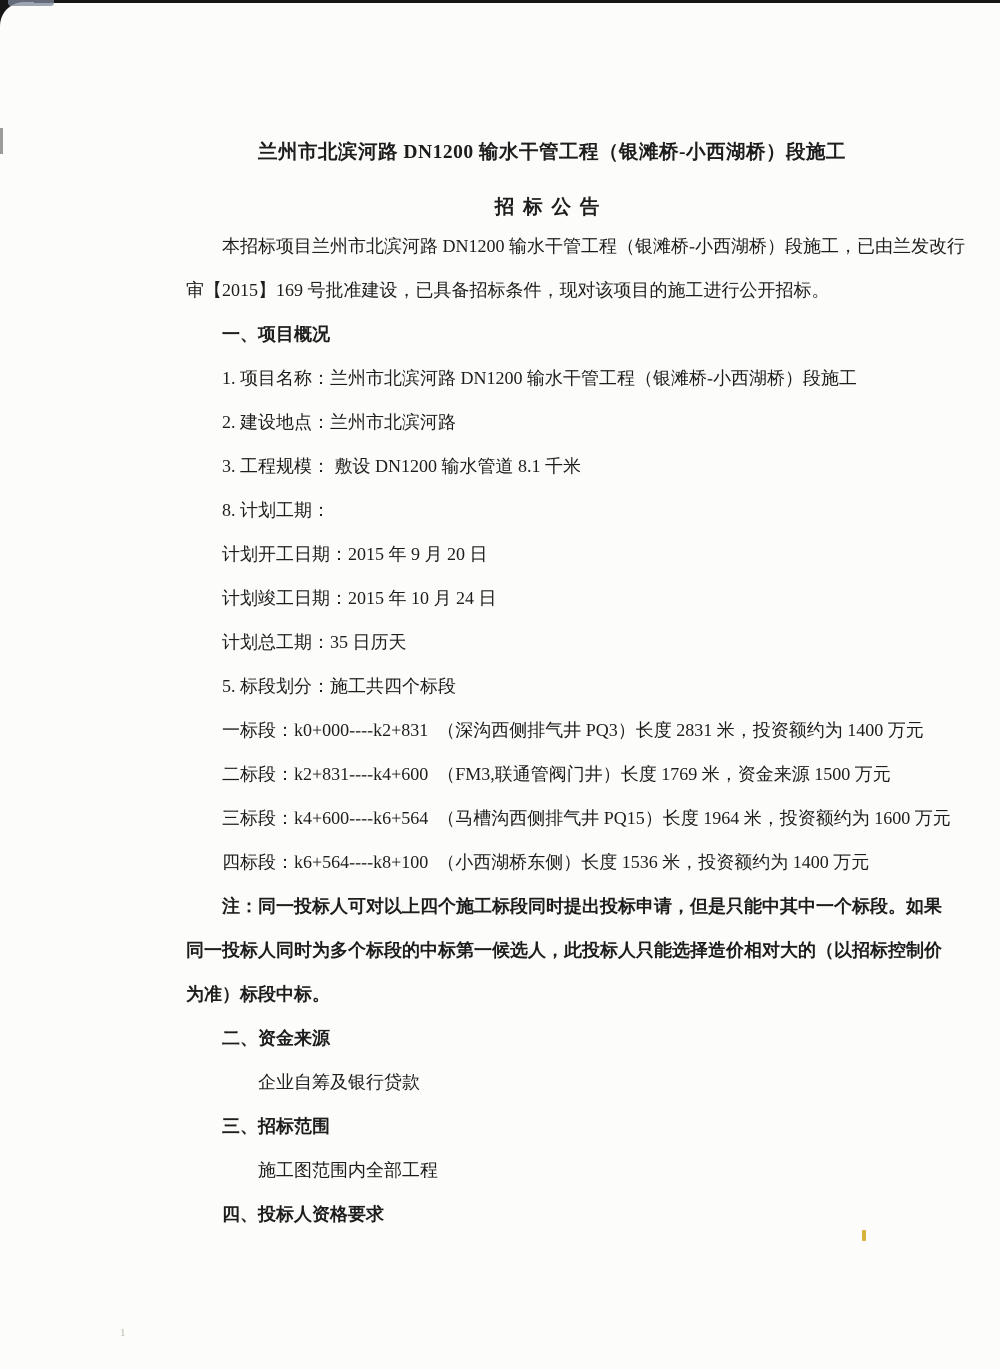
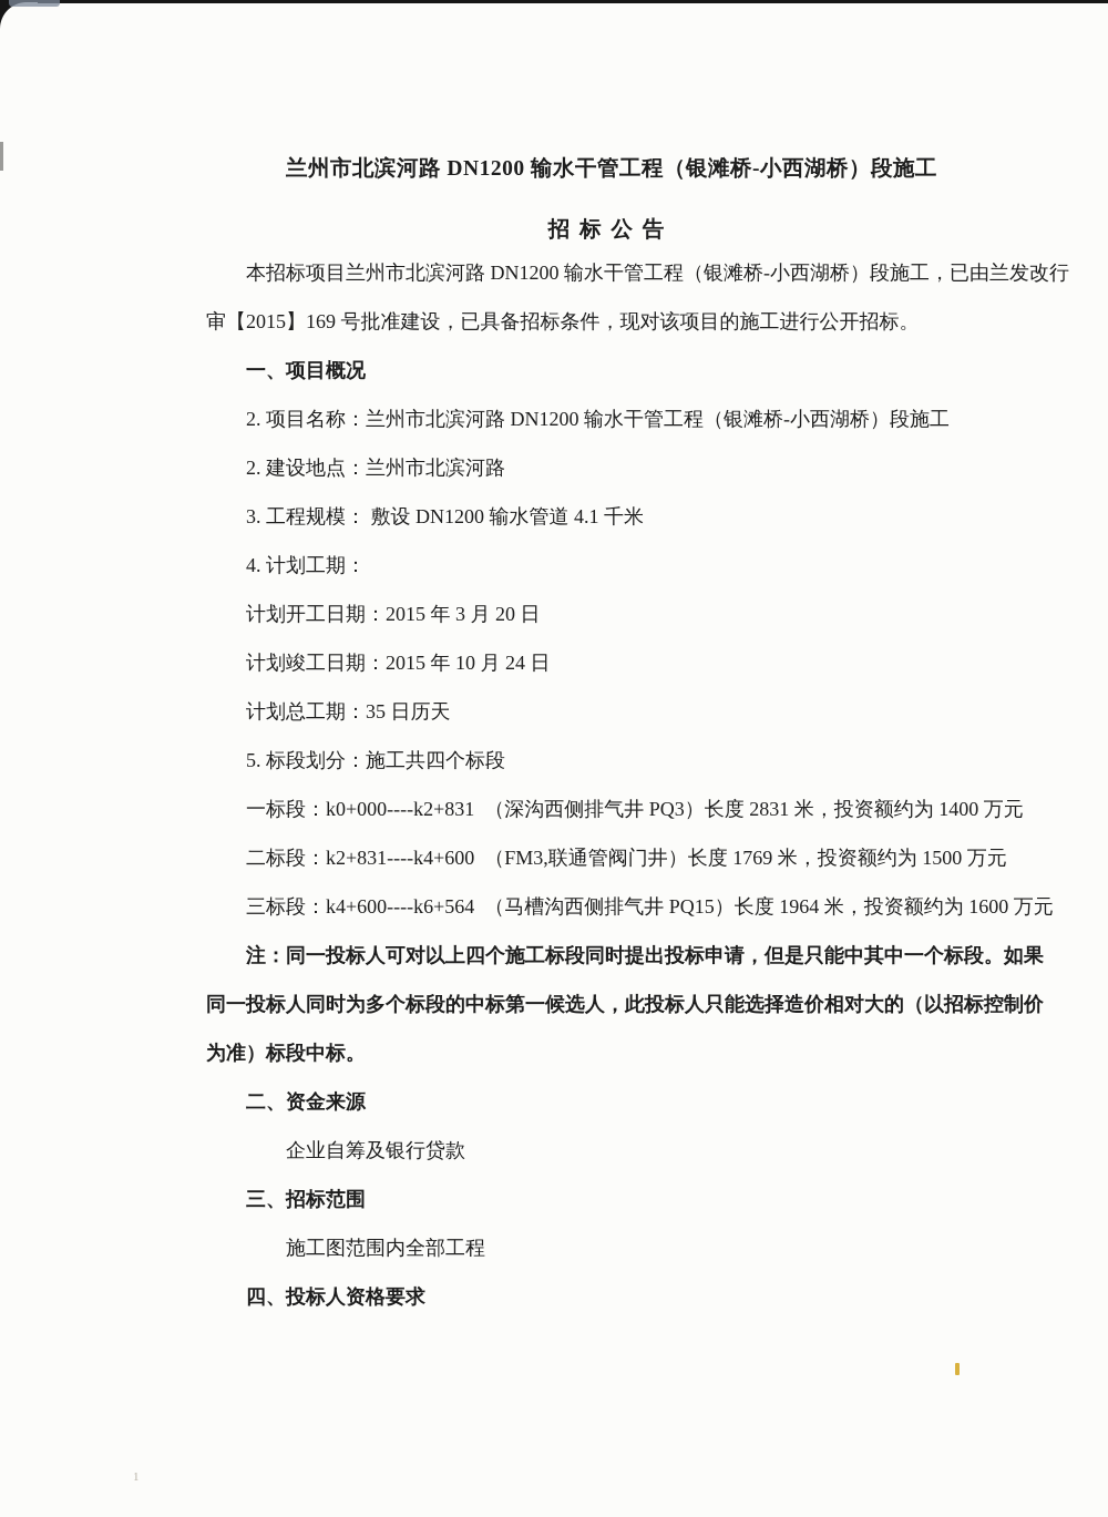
  1
  兰州市北滨河路 DN1200 输水干管工程（银滩桥-小西湖桥）段施工
  招 标 公 告
  本招标项目兰州市北滨河路 DN1200 输水干管工程（银滩桥-小西湖桥）段施工，已由兰发改行
  审【2015】169 号批准建设，已具备招标条件，现对该项目的施工进行公开招标。
  一、项目概况
- 1. 项目名称：兰州市北滨河路 DN1200 输水干管工程（银滩桥-小西湖桥）段施工
+ 2. 项目名称：兰州市北滨河路 DN1200 输水干管工程（银滩桥-小西湖桥）段施工
  2. 建设地点：兰州市北滨河路
- 3. 工程规模： 敷设 DN1200 输水管道 8.1 千米
+ 3. 工程规模： 敷设 DN1200 输水管道 4.1 千米
- 8. 计划工期：
+ 4. 计划工期：
- 计划开工日期：2015 年 9 月 20 日
+ 计划开工日期：2015 年 3 月 20 日
  计划竣工日期：2015 年 10 月 24 日
  计划总工期：35 日历天
  5. 标段划分：施工共四个标段
  一标段：k0+000----k2+831 （深沟西侧排气井 PQ3）长度 2831 米，投资额约为 1400 万元
- 二标段：k2+831----k4+600 （FM3,联通管阀门井）长度 1769 米，资金来源 1500 万元
+ 二标段：k2+831----k4+600 （FM3,联通管阀门井）长度 1769 米，投资额约为 1500 万元
  三标段：k4+600----k6+564 （马槽沟西侧排气井 PQ15）长度 1964 米，投资额约为 1600 万元
- 四标段：k6+564----k8+100 （小西湖桥东侧）长度 1536 米，投资额约为 1400 万元
  注：同一投标人可对以上四个施工标段同时提出投标申请，但是只能中其中一个标段。如果
  同一投标人同时为多个标段的中标第一候选人，此投标人只能选择造价相对大的（以招标控制价
  为准）标段中标。
  二、资金来源
  企业自筹及银行贷款
  三、招标范围
  施工图范围内全部工程
  四、投标人资格要求
